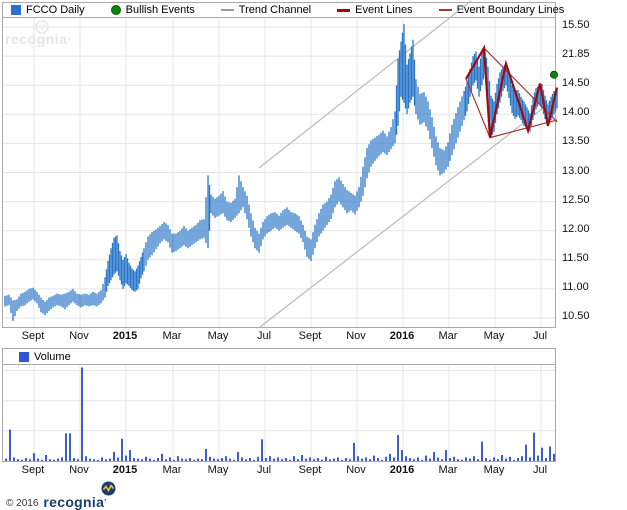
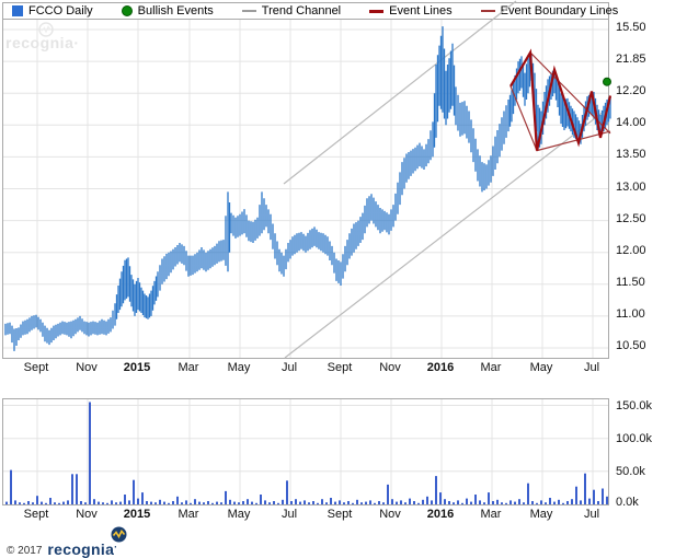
  FCCO Daily
  Bullish Events
  Trend Channel
  Event Lines
  vent Boundary Lines
  recognia·
  Sept
  Nov
  2015
  Mar
  May
  Jul
  Sept
  Nov
  2016
  Mar
  May
  Jul
  15.50
  21.85
- 14.50
+ 12.20
  14.00
  13.50
  13.00
  12.50
  12.00
  11.50
  11.00
  10.50
- Volume
  Sept
  Nov
  2015
  Mar
  May
  Jul
  Sept
  Nov
  2016
  Mar
  May
  Jul
+ 150.0k
+ 100.0k
+ 50.0k
+ 0.0k
- © 2016
+ © 2017
  recognia·
